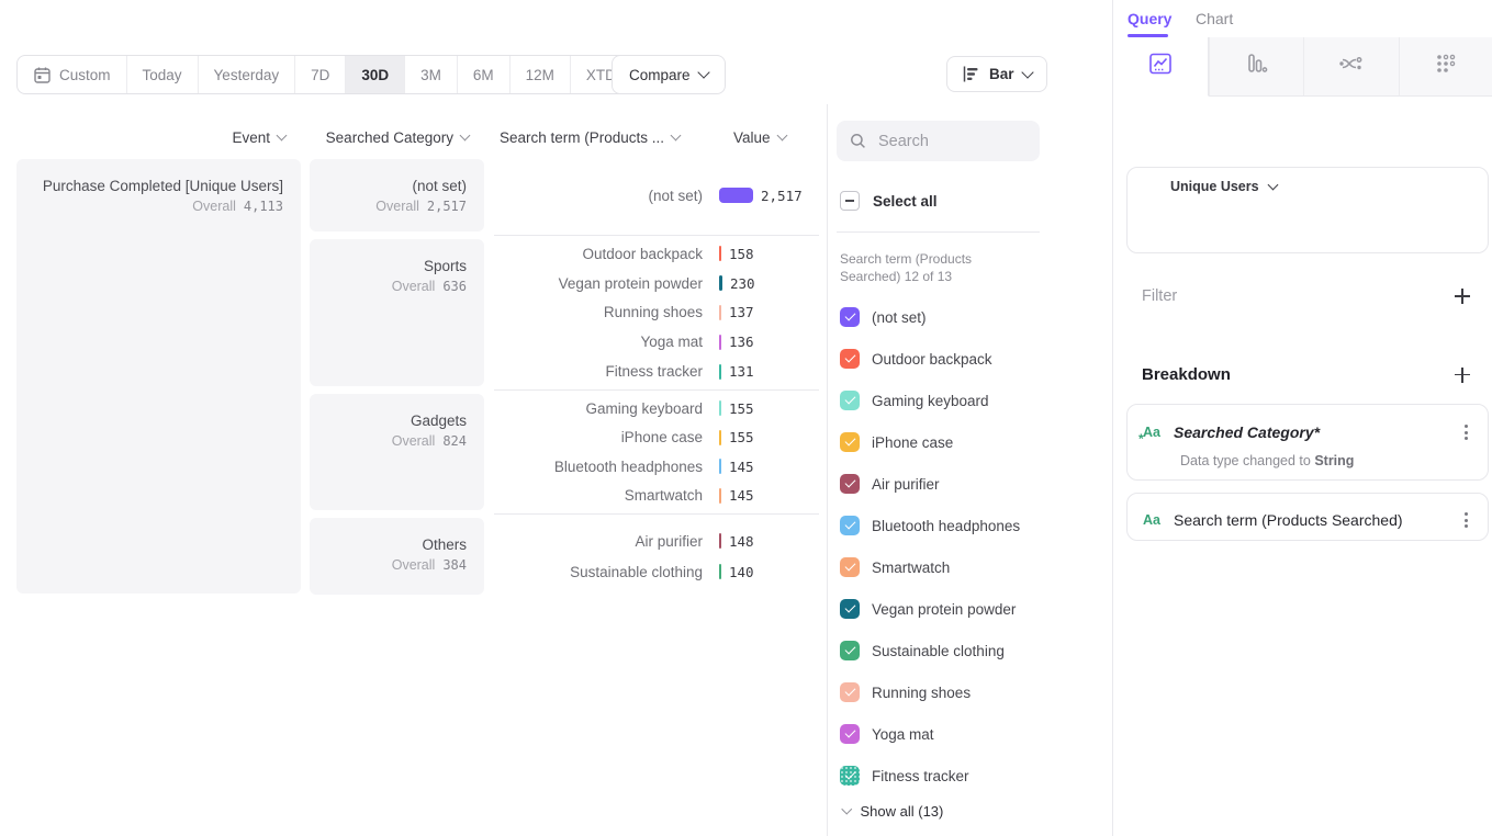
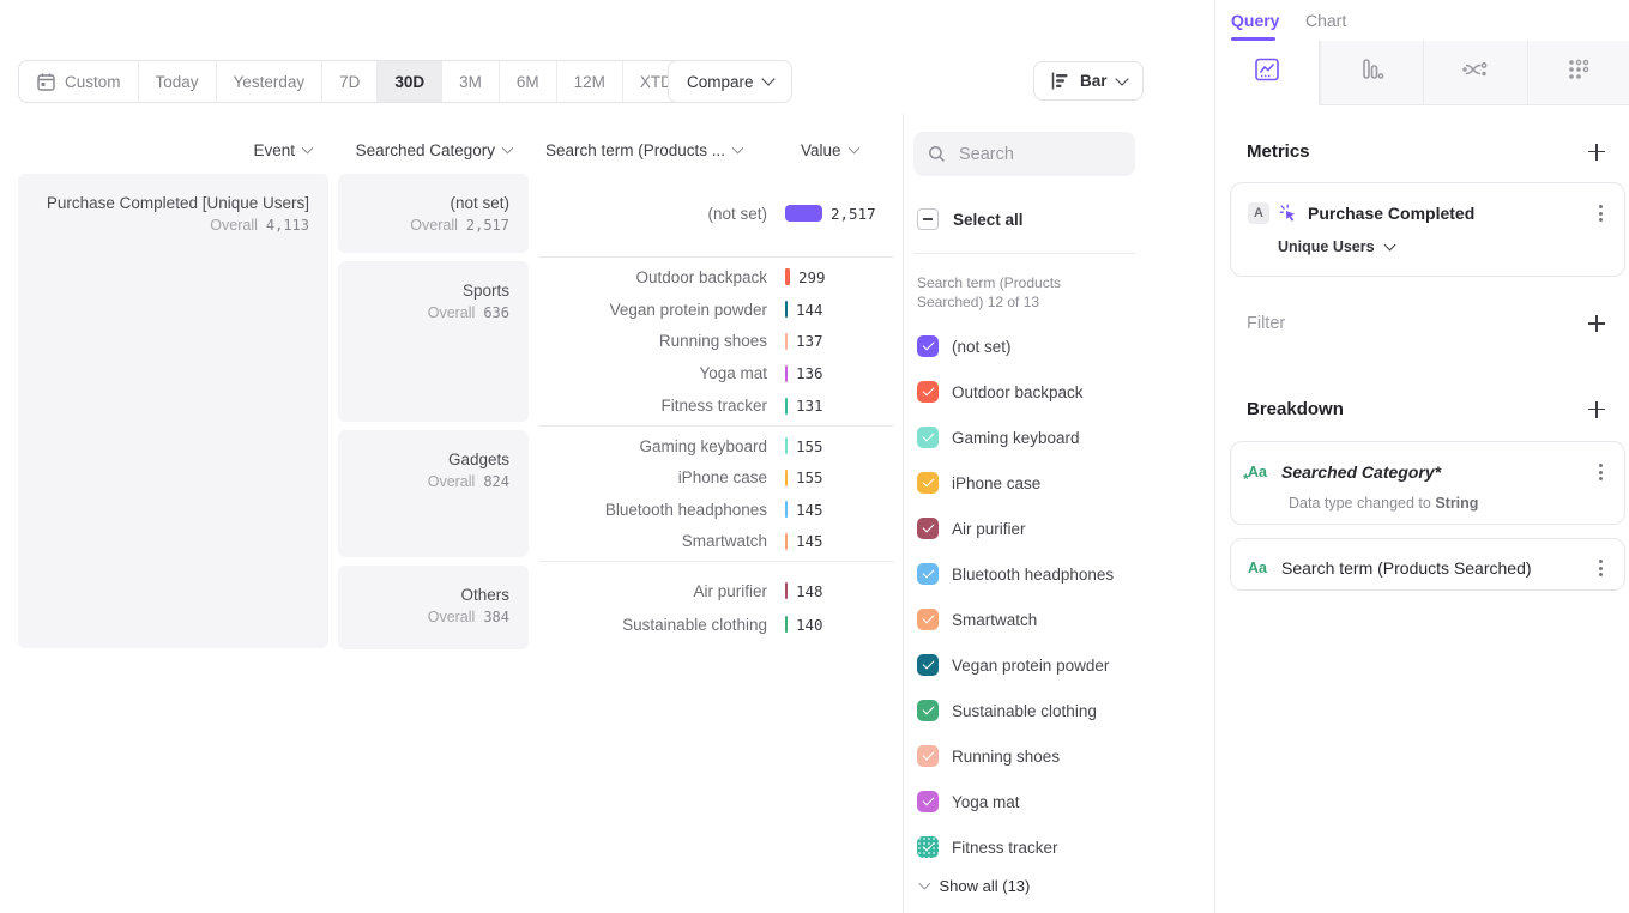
  Custom
  Today
  Yesterday
  7D
  30D
  3M
  6M
  12M
  Compare
  Bar
  Event
  Searched Category
  Search term (Products ...
  Value
  Purchase Completed [Unique Users]
  Overall
  4,113
  (not set)
  Overall
  2,517
  (not set)
  2,517
  Sports
  Overall
  636
  Outdoor backpack
- 158
+ 299
  Vegan protein powder
- 230
+ 144
  Running shoes
  137
  Yoga mat
  136
  Fitness tracker
  131
  Gadgets
  Overall
  824
  Gaming keyboard
  155
  iPhone case
  155
  Bluetooth headphones
  145
  Smartwatch
  145
  Others
  Overall
  384
  Air purifier
  148
  Sustainable clothing
  140
  Search
  Select all
  Search term (Products Searched) 12 of 13
  (not set)
  Outdoor backpack
  Gaming keyboard
  iPhone case
  Air purifier
  Bluetooth headphones
  Smartwatch
  Vegan protein powder
  Sustainable clothing
  Running shoes
  Yoga mat
  Fitness tracker
  Show all (13)
  Query
  Chart
+ Metrics
+ A
+ Purchase Completed
  Unique Users
  Filter
  Breakdown
  Aa
  Searched Category*
  Data type changed to String
  Aa
  Search term (Products Searched)
